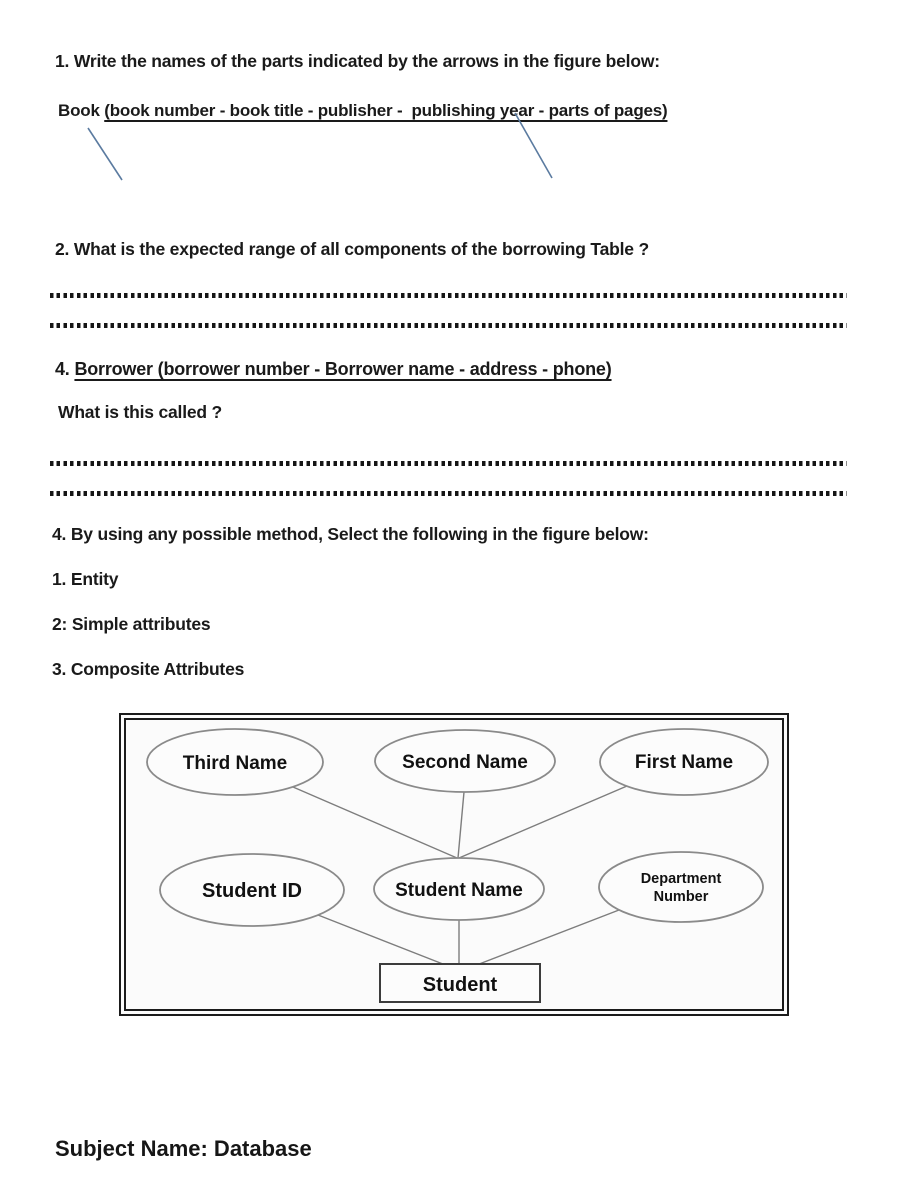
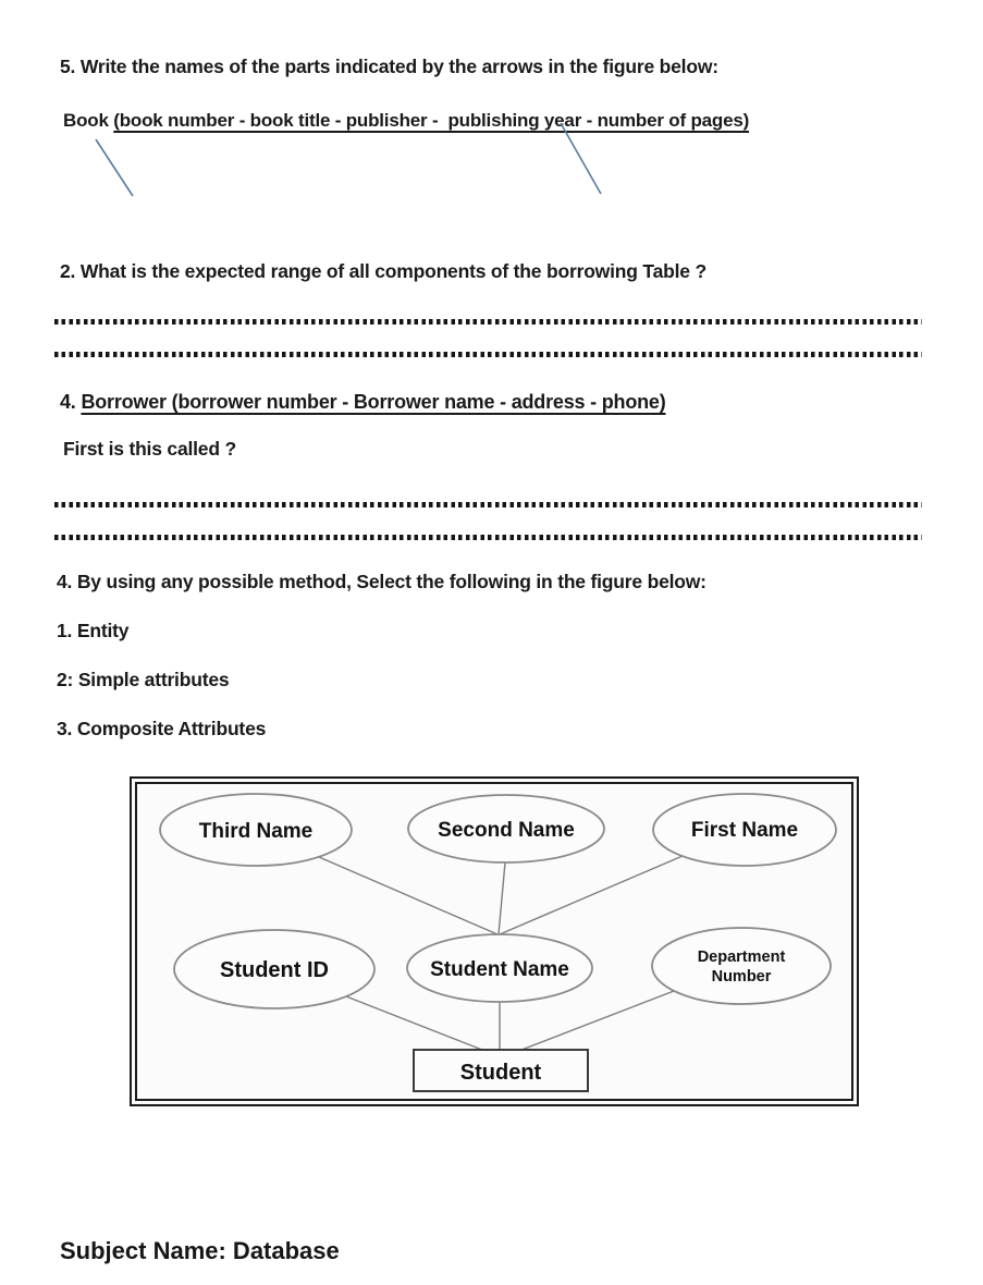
- 1. Write the names of the parts indicated by the arrows in the figure below:
+ 5. Write the names of the parts indicated by the arrows in the figure below:
- Book (book number - book title - publisher - publishing year - parts of pages)
+ Book (book number - book title - publisher - publishing year - number of pages)
  2. What is the expected range of all components of the borrowing Table ?
  4. Borrower (borrower number - Borrower name - address - phone)
- What is this called ?
+ First is this called ?
  4. By using any possible method, Select the following in the figure below:
  1. Entity
  2: Simple attributes
  3. Composite Attributes
  Third Name
  Second Name
  First Name
  Student ID
  Student Name
  Department
  Number
  Student
  Subject Name: Database
